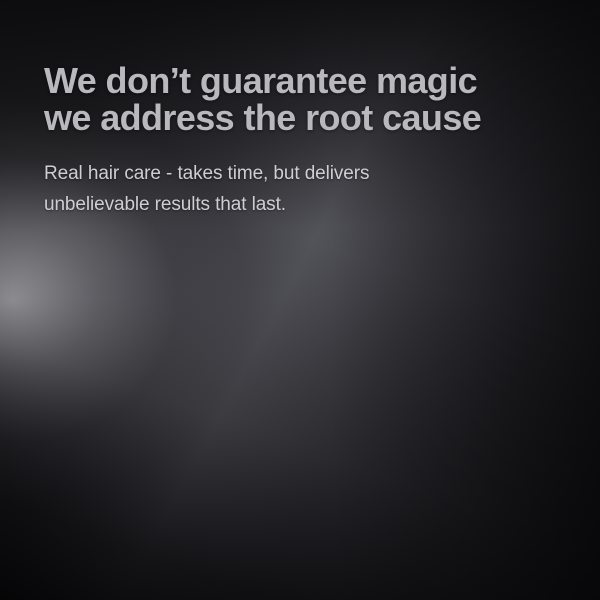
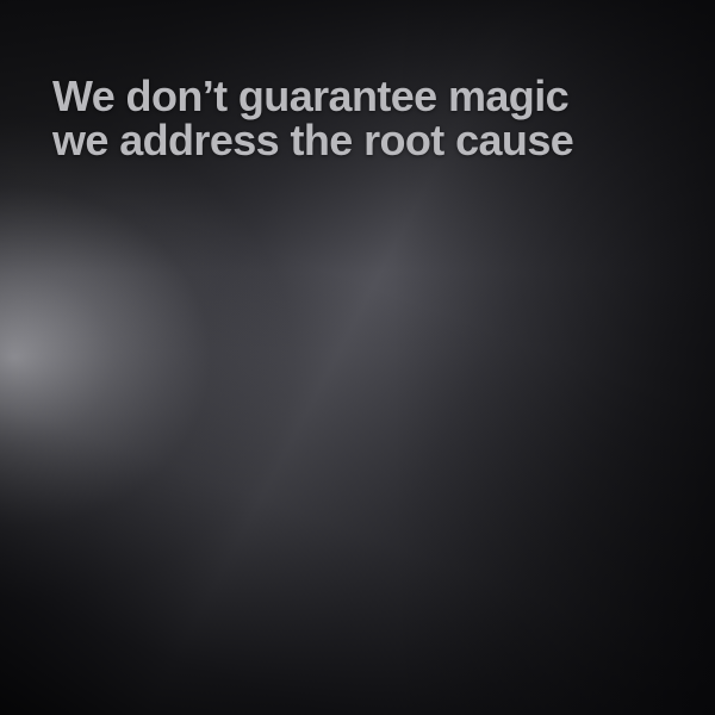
  We don’t guarantee magic
  we address the root cause
- Real hair care - takes time, but delivers
- unbelievable results that last.
